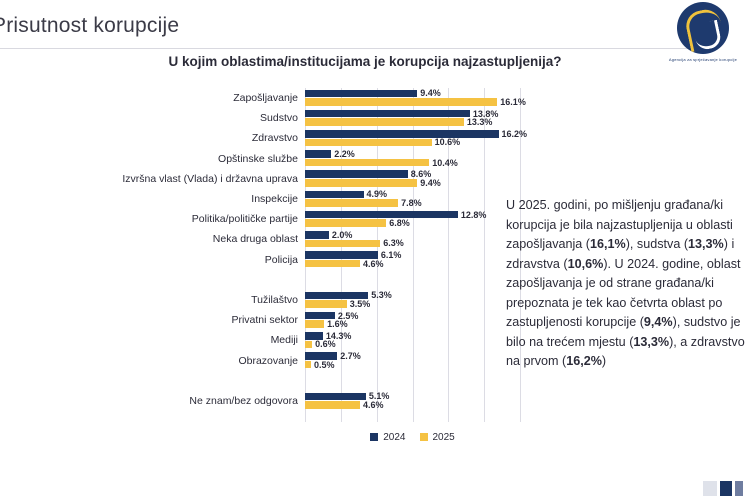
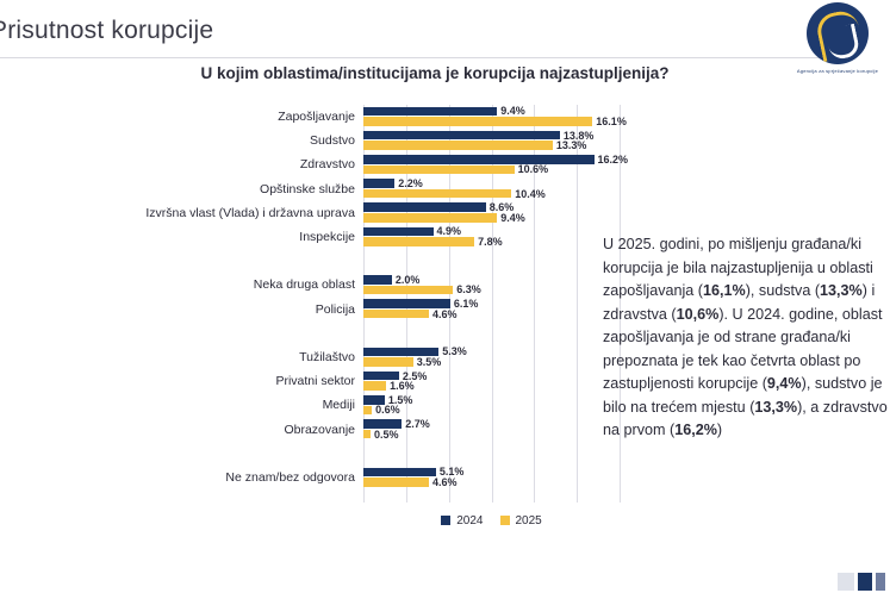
  risutnost korupcije
  U kojim oblastima/institucijama je korupcija najzastupljenija?
  Zapošljavanje
  9.4%
  16.1%
  Sudstvo
  13.8%
  13.3%
  Zdravstvo
  16.2%
  10.6%
  Opštinske službe
  2.2%
  10.4%
  Izvršna vlast (Vlada) i državna uprava
  8.6%
  9.4%
  Inspekcije
  4.9%
  7.8%
- Politika/političke partije
- 12.8%
- 6.8%
  Neka druga oblast
  2.0%
  6.3%
  Policija
  6.1%
  4.6%
  Tužilaštvo
  5.3%
  3.5%
  Privatni sektor
  2.5%
  1.6%
  Mediji
- 14.3%
+ 1.5%
  0.6%
  Obrazovanje
  2.7%
  0.5%
  Ne znam/bez odgovora
  5.1%
  4.6%
  2024
  2025
  U 2025. godini, po mišljenju građana/ki korupcija je bila najzastupljenija u oblasti zapošljavanja (16,1%), sudstva (13,3%) i zdravstva (10,6%). U 2024. godine, oblast zapošljavanja je od strane građana/ki prepoznata je tek kao četvrta oblast po zastupljenosti korupcije (9,4%), sudstvo je bilo na trećem mjestu (13,3%), a zdravstvo na prvom (16,2%)
